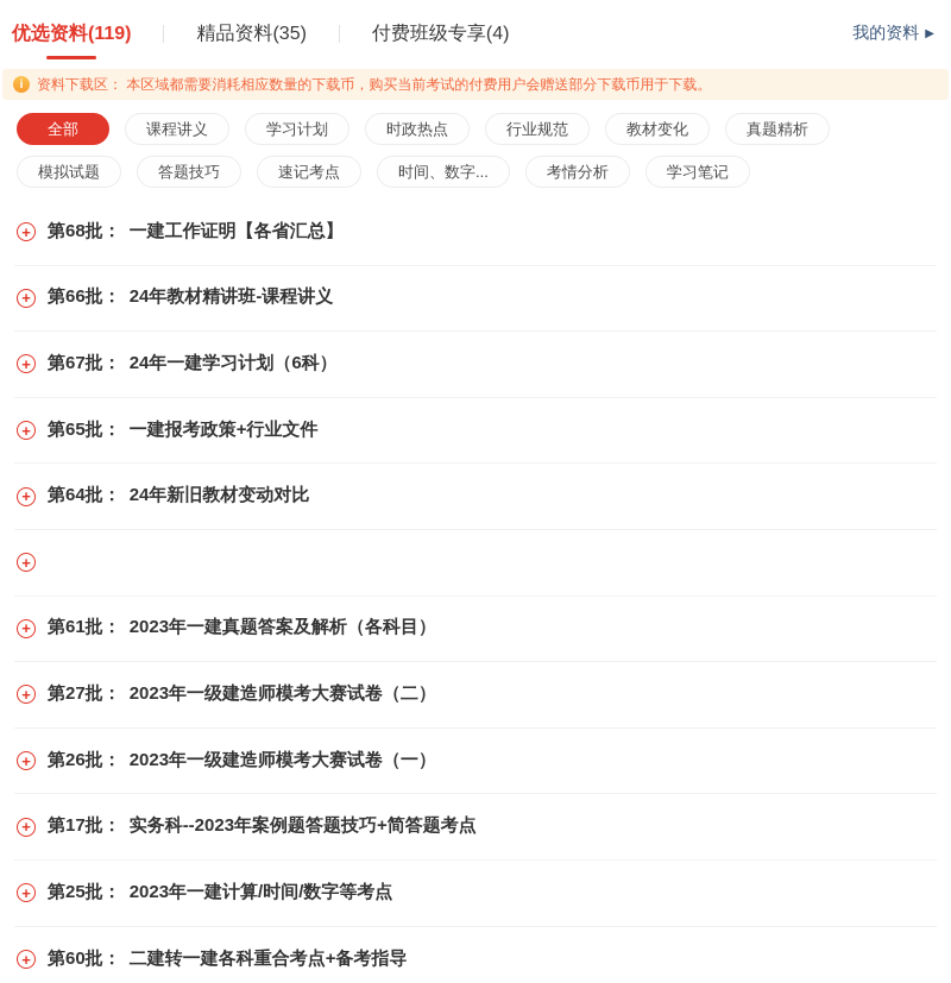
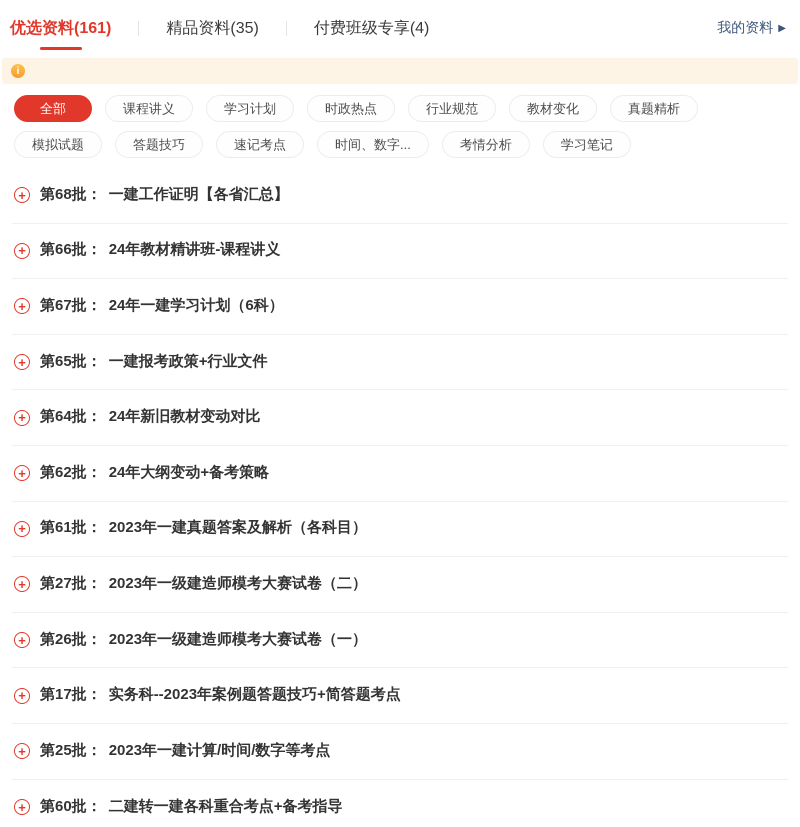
- 优选资料(119)
+ 优选资料(161)
  精品资料(35)
  付费班级专享(4)
  我的资料
  ▶
  i
- 资料下载区： 本区域都需要消耗相应数量的下载币，购买当前考试的付费用户会赠送部分下载币用于下载。
  全部
  课程讲义
  学习计划
  时政热点
  行业规范
  教材变化
  真题精析
  模拟试题
  答题技巧
  速记考点
  时间、数字...
  考情分析
  学习笔记
  +
  第68批： 一建工作证明【各省汇总】
  +
  第66批： 24年教材精讲班-课程讲义
  +
  第67批： 24年一建学习计划（6科）
  +
  第65批： 一建报考政策+行业文件
  +
  第64批： 24年新旧教材变动对比
  +
+ 第62批： 24年大纲变动+备考策略
  +
  第61批： 2023年一建真题答案及解析（各科目）
  +
  第27批： 2023年一级建造师模考大赛试卷（二）
  +
  第26批： 2023年一级建造师模考大赛试卷（一）
  +
  第17批： 实务科--2023年案例题答题技巧+简答题考点
  +
  第25批： 2023年一建计算/时间/数字等考点
  +
  第60批： 二建转一建各科重合考点+备考指导
